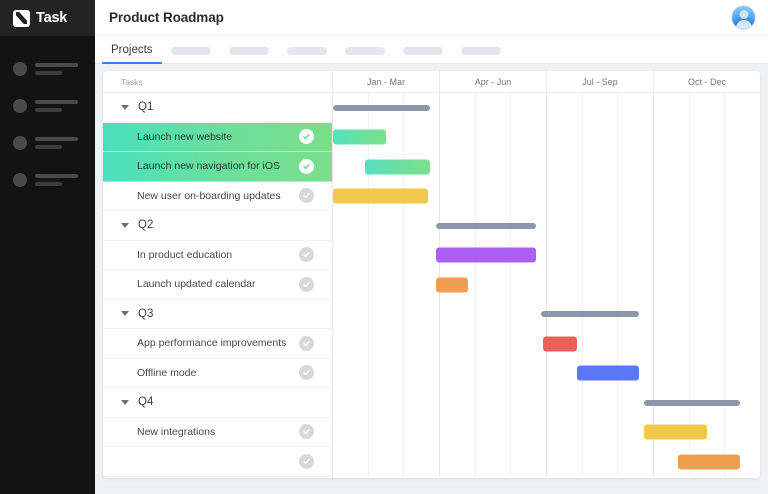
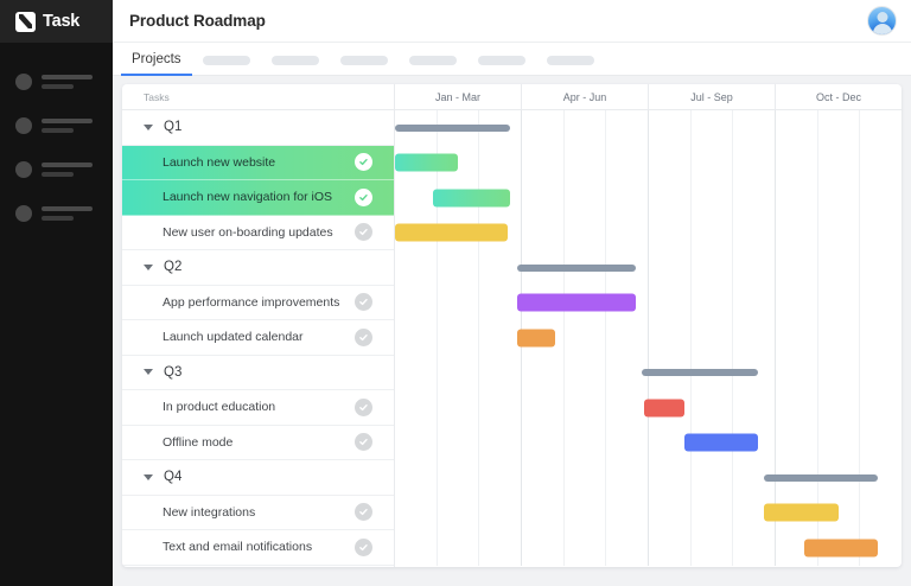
  Task
  Product Roadmap
  Projects
  Tasks
  Q1
  Launch new website
  Launch new navigation for iOS
  New user on-boarding updates
  Q2
- In product education
+ App performance improvements
  Launch updated calendar
  Q3
- App performance improvements
+ In product education
  Offline mode
  Q4
  New integrations
+ Text and email notifications
  Jan - Mar
  Apr - Jun
  Jul - Sep
  Oct - Dec
